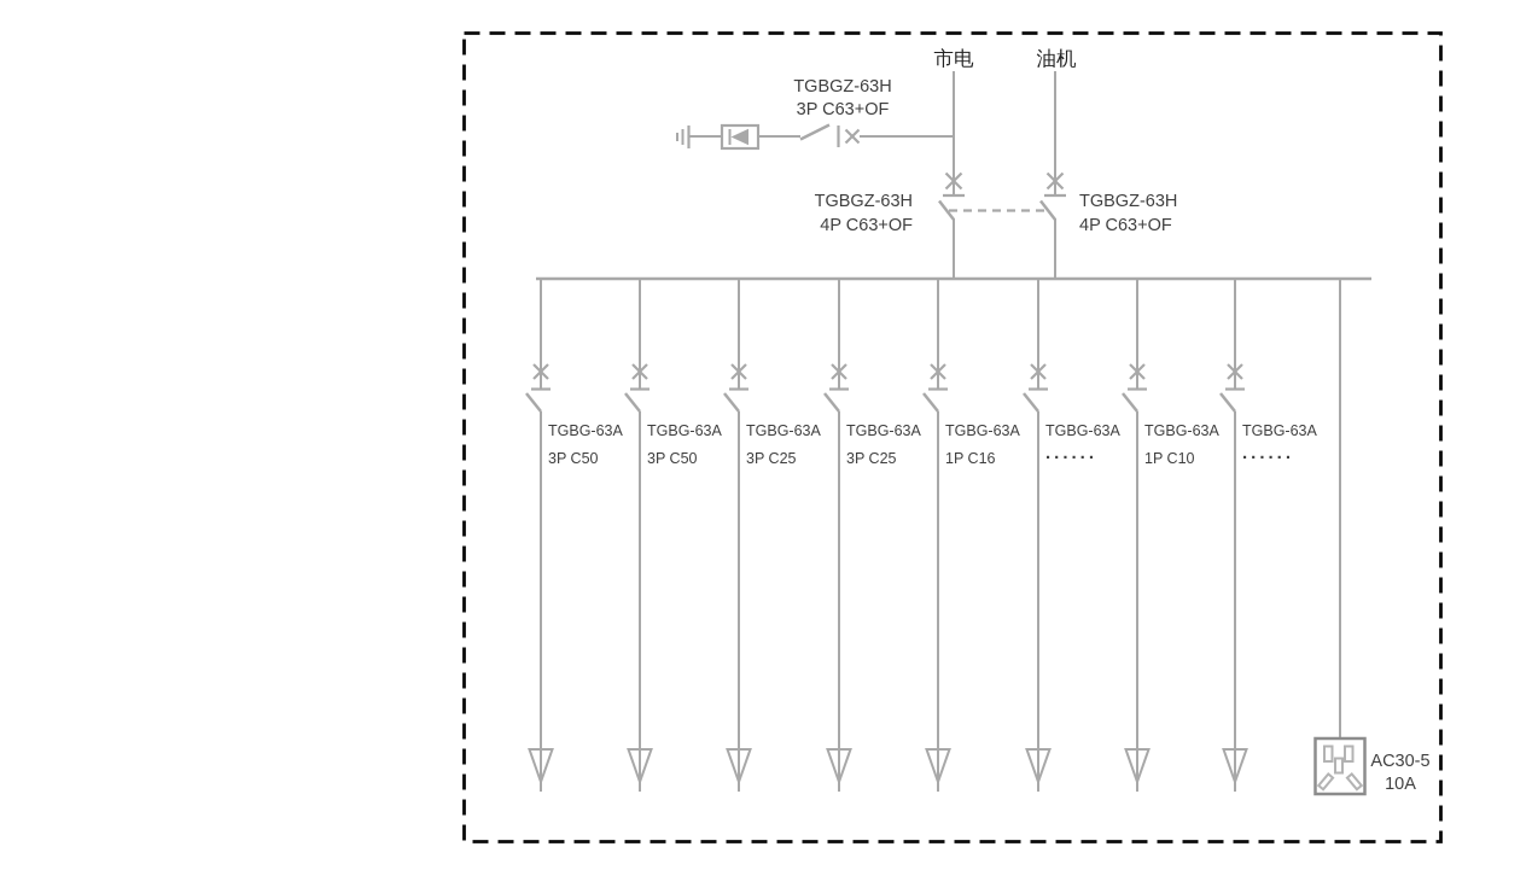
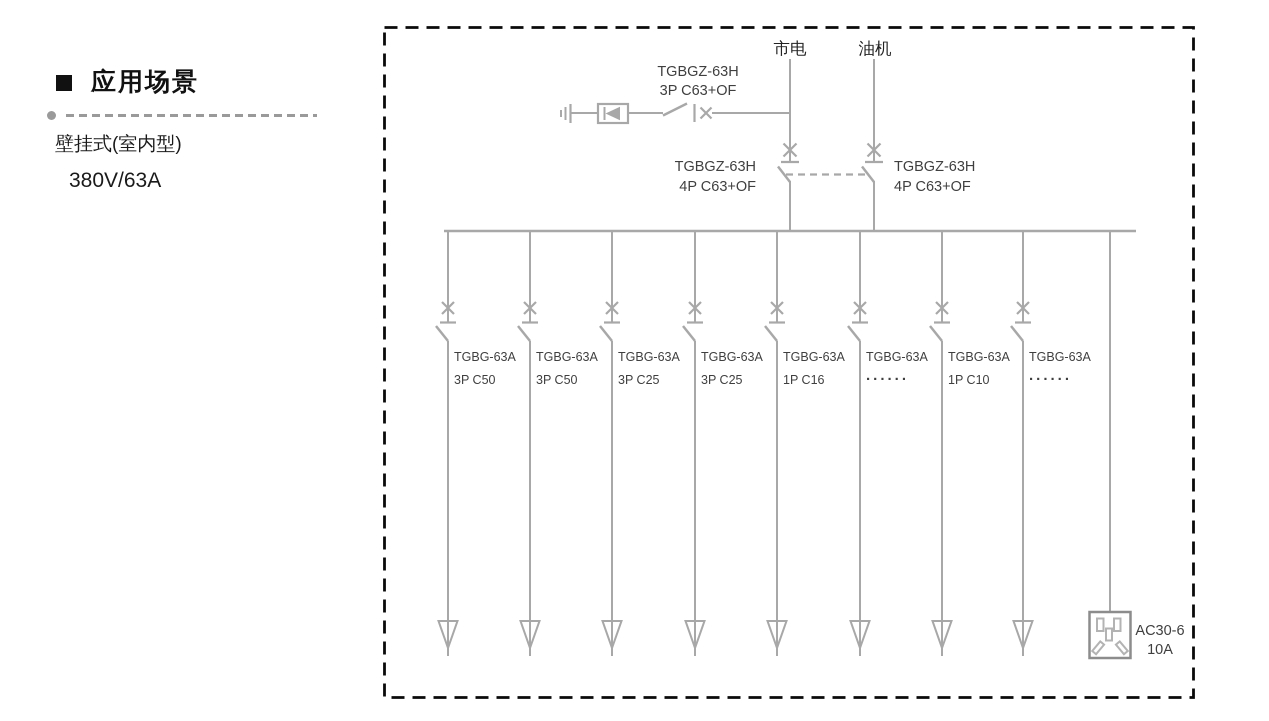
+ 应用场景
+ 壁挂式(室内型)
+ 380V/63A
  市电
  油机
  TGBGZ-63H
  3P C63+OF
  TGBGZ-63H
  4P C63+OF
  TGBGZ-63H
  4P C63+OF
  TGBG-63A
  3P C50
  TGBG-63A
  3P C50
  TGBG-63A
  3P C25
  TGBG-63A
  3P C25
  TGBG-63A
  1P C16
  TGBG-63A
  ......
  TGBG-63A
  1P C10
  TGBG-63A
  ......
- AC30-5
+ AC30-6
  10A
